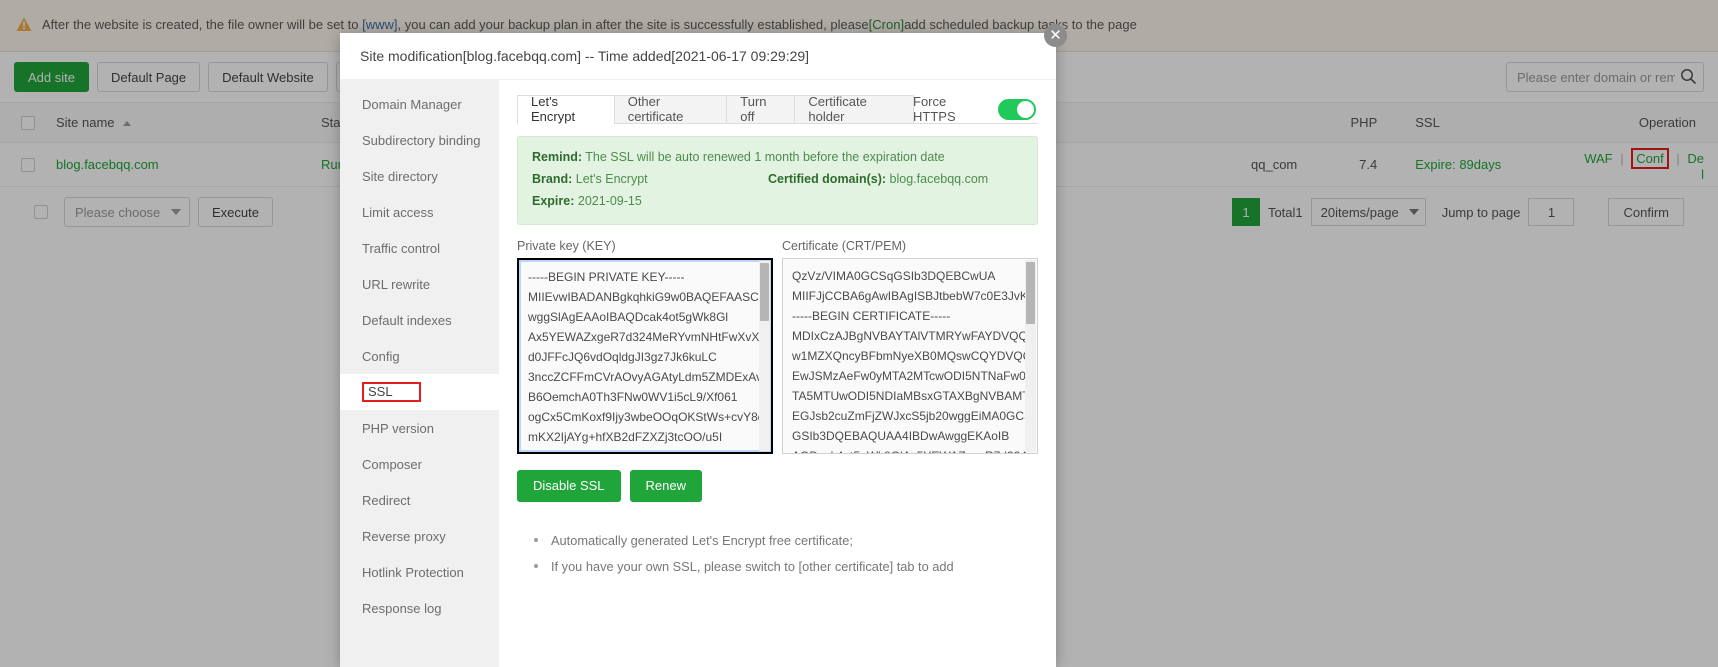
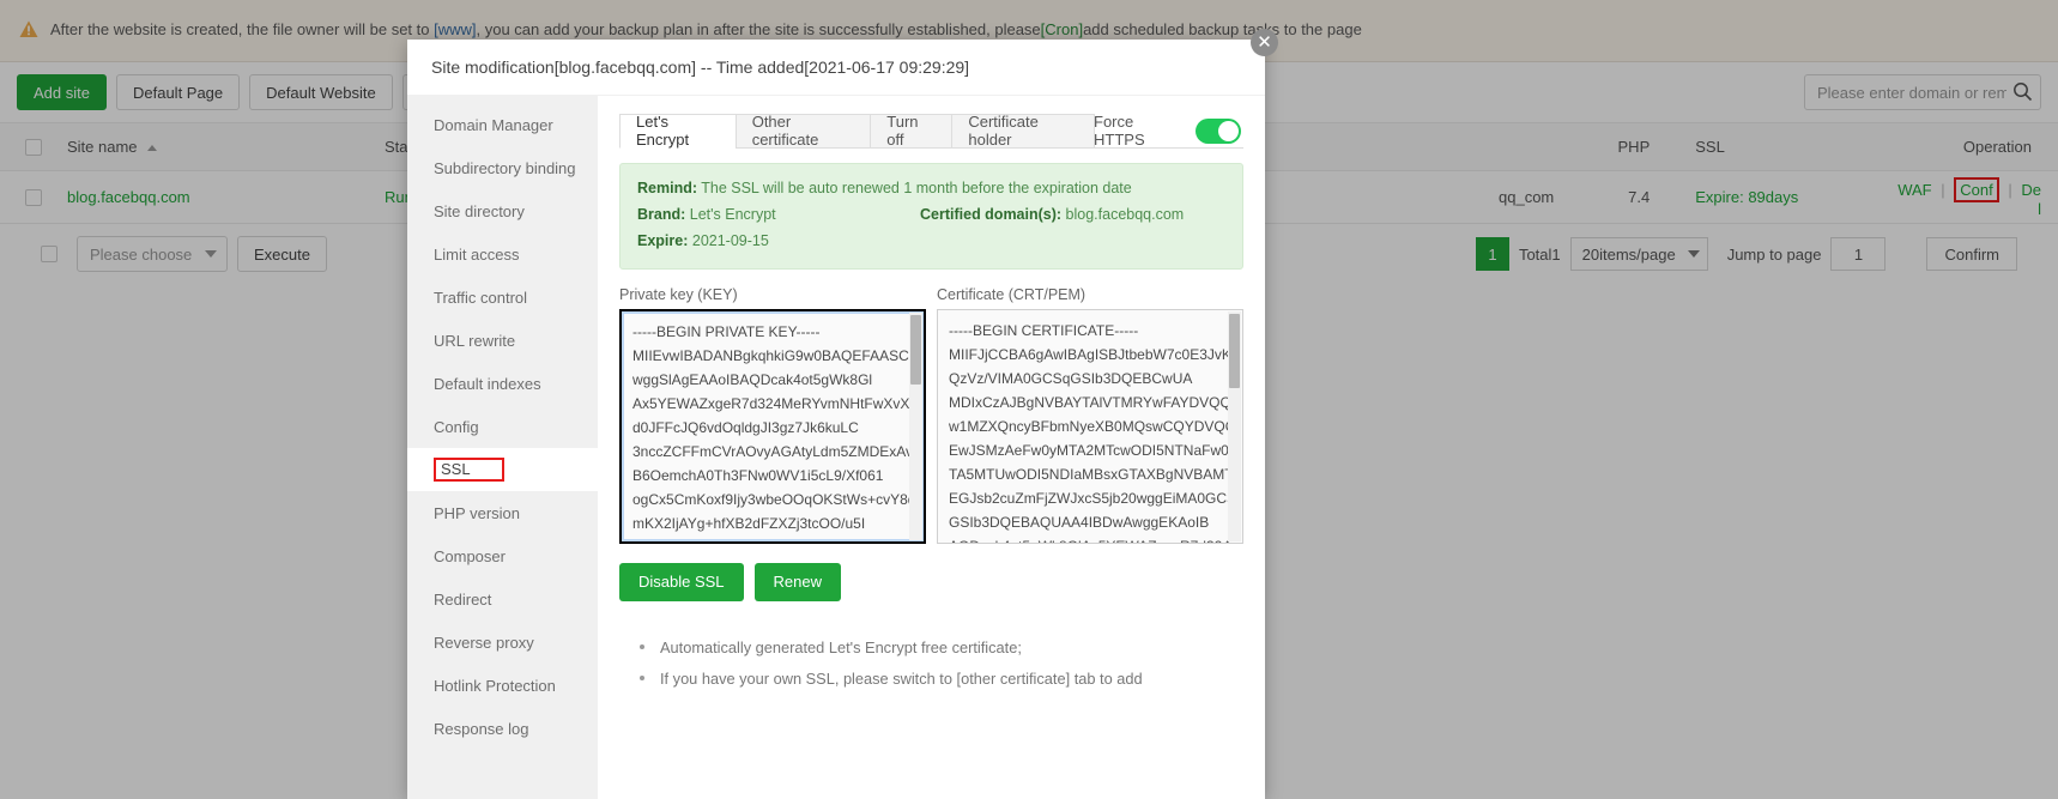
  After the website is created, the file owner will be set to [www], you can add your backup plan in after the site is successfully established, please[Cron]add scheduled backup tas to the page
  Add site
  Default Page
  Default Website
  Please enter domain or rem
  	Site name	Sta		PHP	SSL	Operation
  	blog.facebqq.com	Ru	qq_com	7.4	Expire: 89days	WAF | Conf | De l
  Please choose
  Execute
  1
  Total1
  20items/page
  Jump to page
  1
  Confirm
  ✕
  Site modification[blog.facebqq.com] -- Time added[2021-06-17 09:29:29]
  Domain Manager
  Subdirectory binding
  Site directory
  Limit access
  Traffic control
  URL rewrite
  Default indexes
  Config
  SSL
  PHP version
  Composer
  Redirect
  Reverse proxy
  Hotlink Protection
  Response log
  Let's Encrypt
  Other certificate
  Turn off
  Certificate holder
  Force HTTPS
  Remind: The SSL will be auto renewed 1 month before the expiration date
  Brand: Let's Encrypt
  Certified domain(s): blog.facebqq.com
  Expire: 2021-09-15
  Private key (KEY)
  -----BEGIN PRIVATE KEY-----
  MIIEvwIBADANBgkqhkiG9w0BAQEFAASC
  wggSlAgEAAoIBAQDcak4ot5gWk8Gl
  Ax5YEWAZxgeR7d324MeRYvmNHtFwXvX
  d0JFFcJQ6vdOqldgJI3gz7Jk6kuLC
  3nccZCFFmCVrAOvyAGAtyLdm5ZMDExA
  B6OemchA0Th3FNw0WV1i5cL9/Xf061
  ogCx5CmKoxf9Ijy3wbeOOqOKStWs+cvY8
  mKX2IjAYg+hfXB2dFZXZj3tcOO/u5I
  Certificate (CRT/PEM)
- QzVz/VIMA0GCSqGSIb3DQEBCwUA
+ -----BEGIN CERTIFICATE-----
  MIIFJjCCBA6gAwIBAgISBJtbebW7c0E3JvK
- -----BEGIN CERTIFICATE-----
+ QzVz/VIMA0GCSqGSIb3DQEBCwUA
  MDIxCzAJBgNVBAYTAlVTMRYwFAYDVQQ
  w1MZXQncyBFbmNyeXB0MQswCQYDVQ
  EwJSMzAeFw0yMTA2MTcwODI5NTNaFw0
  TA5MTUwODI5NDIaMBsxGTAXBgNVBAM
  EGJsb2cuZmFjZWJxcS5jb20wggEiMA0GC
  GSIb3DQEBAQUAA4IBDwAwggEKAoIB
  Disable SSL
  Renew
  Automatically generated Let's Encrypt free certificate;
  If you have your own SSL, please switch to [other certificate] tab to add
